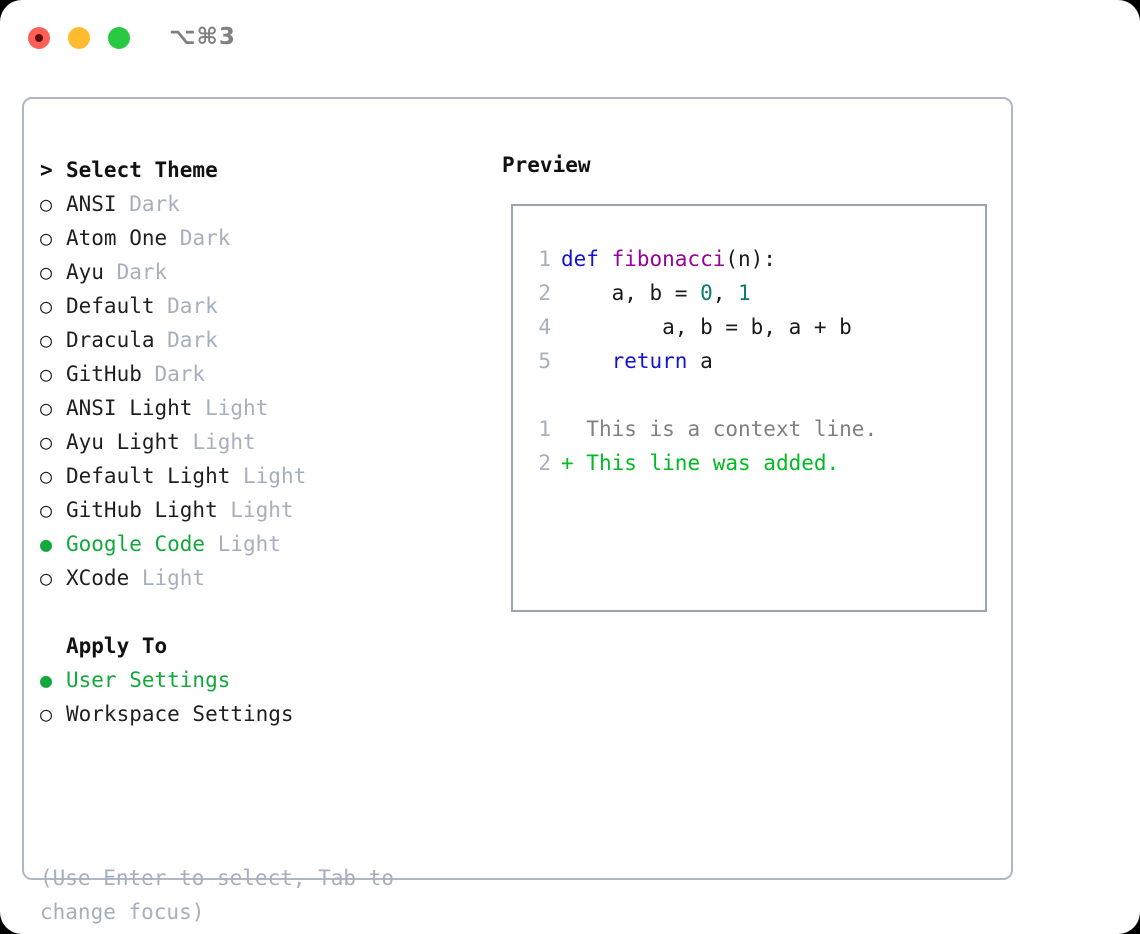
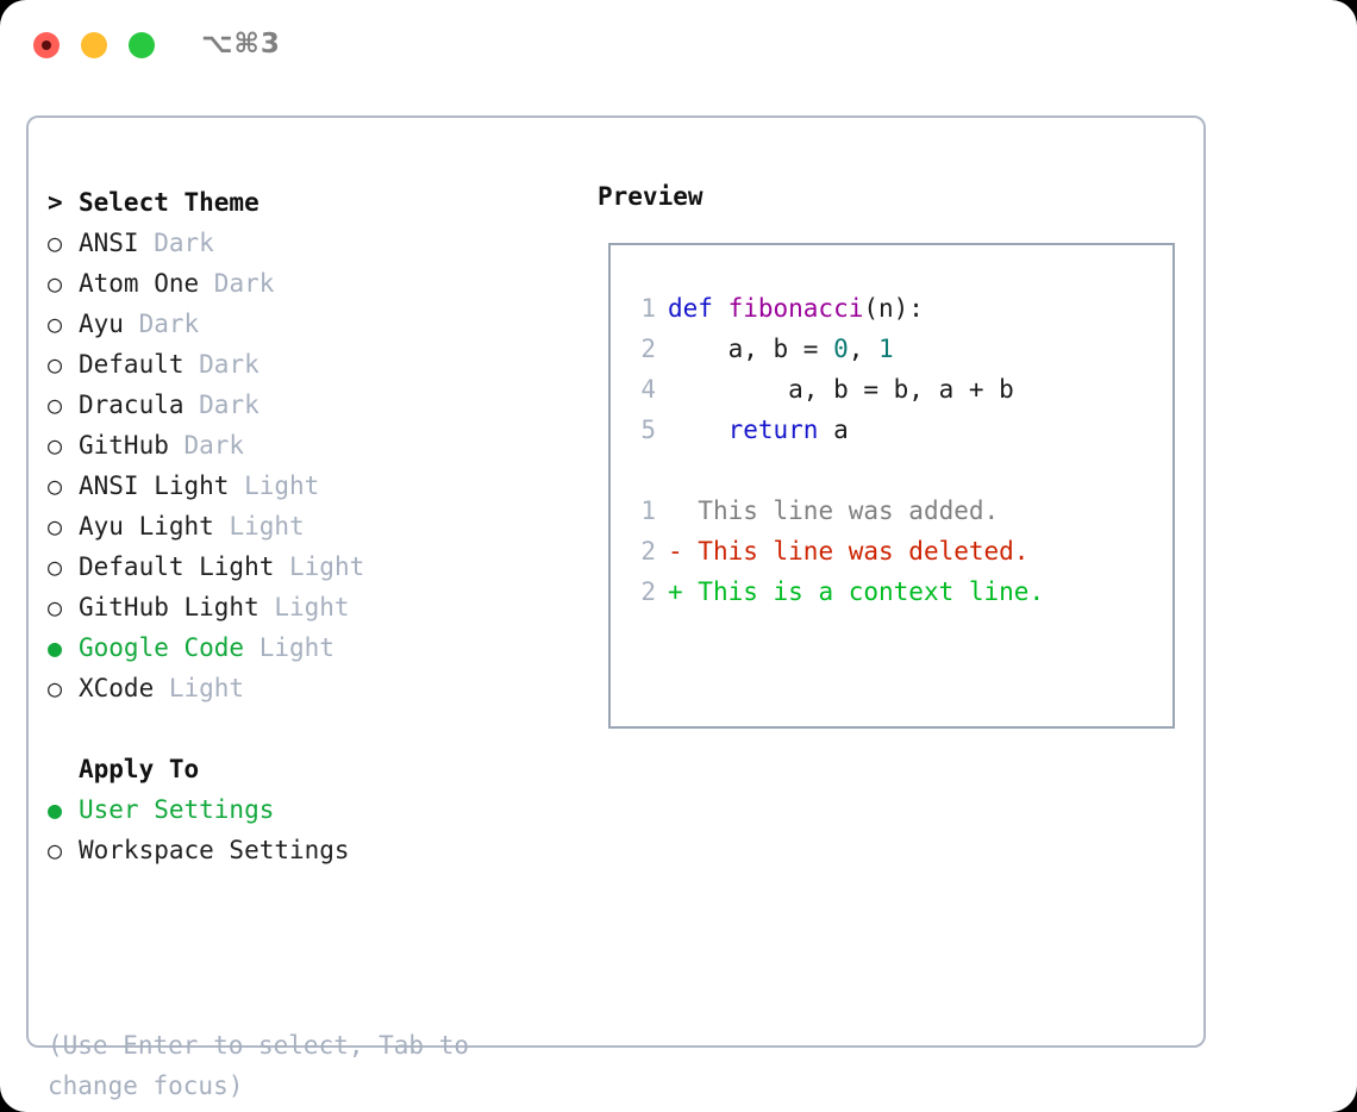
  ⌥⌘3
  >
  Select Theme
  ○
  ANSI
  Dark
  ○
  Atom One
  Dark
  ○
  Ayu
  Dark
  ○
  Default
  Dark
  ○
  Dracula
  Dark
  ○
  GitHub
  Dark
  ○
  ANSI Light
  Light
  ○
  Ayu Light
  Light
  ○
  Default Light
  Light
  ○
  GitHub Light
  Light
  ●
  Google Code
  Light
  ○
  XCode
  Light
  Apply To
  ●
  User Settings
  ○
  Workspace Settings
  (Use Enter to select, Tab to
  change focus)
  Preview
  1 def fibonacci(n):
  2 a, b = 0, 1
  4 a, b = b, a + b
  5 return a
- 1 This is a context line.
+ 1 This line was added.
+ 2 - This line was deleted.
- 2 + This line was added.
+ 2 + This is a context line.
